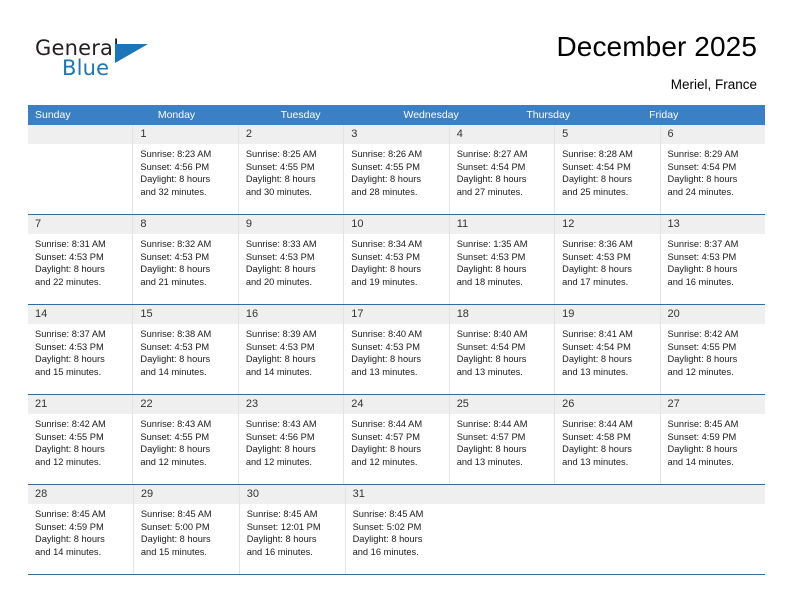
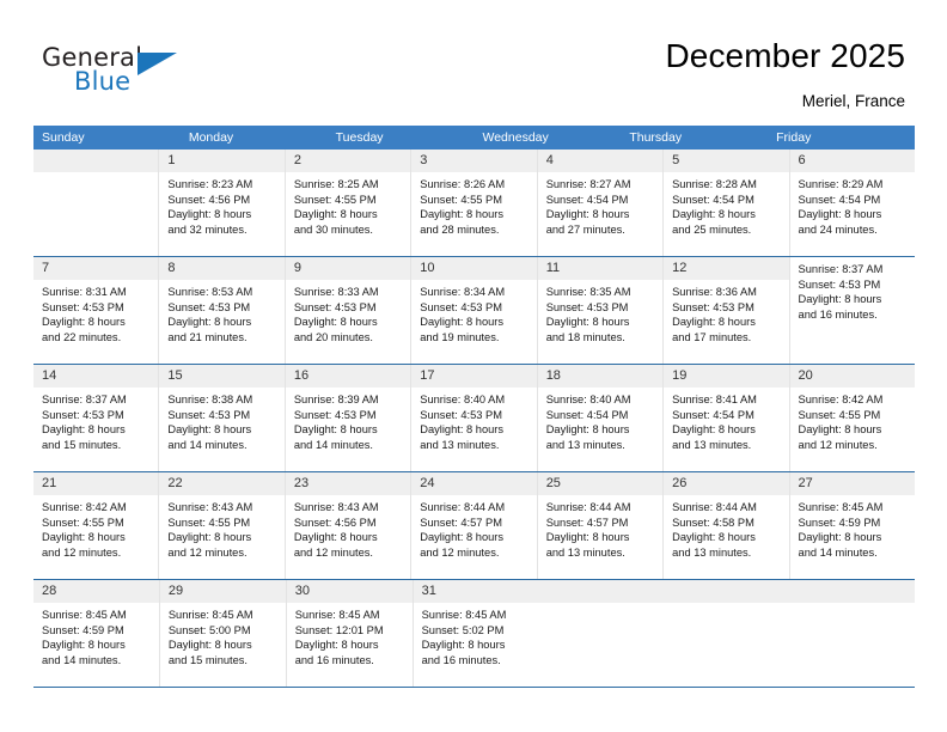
  General
  Blue
  December 2025
  Meriel, France
  Sunday
  Monday
  Tuesday
  Wednesday
  Thursday
  Friday
  1
  Sunrise: 8:23 AM
  Sunset: 4:56 PM
  Daylight: 8 hours
  and 32 minutes.
  2
  Sunrise: 8:25 AM
  Sunset: 4:55 PM
  Daylight: 8 hours
  and 30 minutes.
  3
  Sunrise: 8:26 AM
  Sunset: 4:55 PM
  Daylight: 8 hours
  and 28 minutes.
  4
  Sunrise: 8:27 AM
  Sunset: 4:54 PM
  Daylight: 8 hours
  and 27 minutes.
  5
  Sunrise: 8:28 AM
  Sunset: 4:54 PM
  Daylight: 8 hours
  and 25 minutes.
  6
  Sunrise: 8:29 AM
  Sunset: 4:54 PM
  Daylight: 8 hours
  and 24 minutes.
  7
  Sunrise: 8:31 AM
  Sunset: 4:53 PM
  Daylight: 8 hours
  and 22 minutes.
  8
- Sunrise: 8:32 AM
+ Sunrise: 8:53 AM
  Sunset: 4:53 PM
  Daylight: 8 hours
  and 21 minutes.
  9
  Sunrise: 8:33 AM
  Sunset: 4:53 PM
  Daylight: 8 hours
  and 20 minutes.
  10
  Sunrise: 8:34 AM
  Sunset: 4:53 PM
  Daylight: 8 hours
  and 19 minutes.
  11
- Sunrise: 1:35 AM
+ Sunrise: 8:35 AM
  Sunset: 4:53 PM
  Daylight: 8 hours
  and 18 minutes.
  12
  Sunrise: 8:36 AM
  Sunset: 4:53 PM
  Daylight: 8 hours
  and 17 minutes.
- 13
  Sunrise: 8:37 AM
  Sunset: 4:53 PM
  Daylight: 8 hours
  and 16 minutes.
  14
  Sunrise: 8:37 AM
  Sunset: 4:53 PM
  Daylight: 8 hours
  and 15 minutes.
  15
  Sunrise: 8:38 AM
  Sunset: 4:53 PM
  Daylight: 8 hours
  and 14 minutes.
  16
  Sunrise: 8:39 AM
  Sunset: 4:53 PM
  Daylight: 8 hours
  and 14 minutes.
  17
  Sunrise: 8:40 AM
  Sunset: 4:53 PM
  Daylight: 8 hours
  and 13 minutes.
  18
  Sunrise: 8:40 AM
  Sunset: 4:54 PM
  Daylight: 8 hours
  and 13 minutes.
  19
  Sunrise: 8:41 AM
  Sunset: 4:54 PM
  Daylight: 8 hours
  and 13 minutes.
  20
  Sunrise: 8:42 AM
  Sunset: 4:55 PM
  Daylight: 8 hours
  and 12 minutes.
  21
  Sunrise: 8:42 AM
  Sunset: 4:55 PM
  Daylight: 8 hours
  and 12 minutes.
  22
  Sunrise: 8:43 AM
  Sunset: 4:55 PM
  Daylight: 8 hours
  and 12 minutes.
  23
  Sunrise: 8:43 AM
  Sunset: 4:56 PM
  Daylight: 8 hours
  and 12 minutes.
  24
  Sunrise: 8:44 AM
  Sunset: 4:57 PM
  Daylight: 8 hours
  and 12 minutes.
  25
  Sunrise: 8:44 AM
  Sunset: 4:57 PM
  Daylight: 8 hours
  and 13 minutes.
  26
  Sunrise: 8:44 AM
  Sunset: 4:58 PM
  Daylight: 8 hours
  and 13 minutes.
  27
  Sunrise: 8:45 AM
  Sunset: 4:59 PM
  Daylight: 8 hours
  and 14 minutes.
  28
  Sunrise: 8:45 AM
  Sunset: 4:59 PM
  Daylight: 8 hours
  and 14 minutes.
  29
  Sunrise: 8:45 AM
  Sunset: 5:00 PM
  Daylight: 8 hours
  and 15 minutes.
  30
  Sunrise: 8:45 AM
  Sunset: 12:01 PM
  Daylight: 8 hours
  and 16 minutes.
  31
  Sunrise: 8:45 AM
  Sunset: 5:02 PM
  Daylight: 8 hours
  and 16 minutes.
